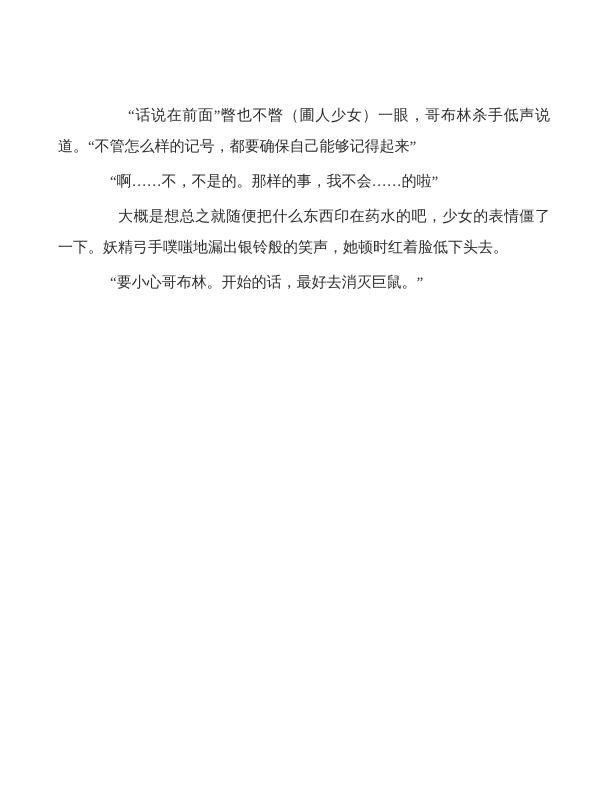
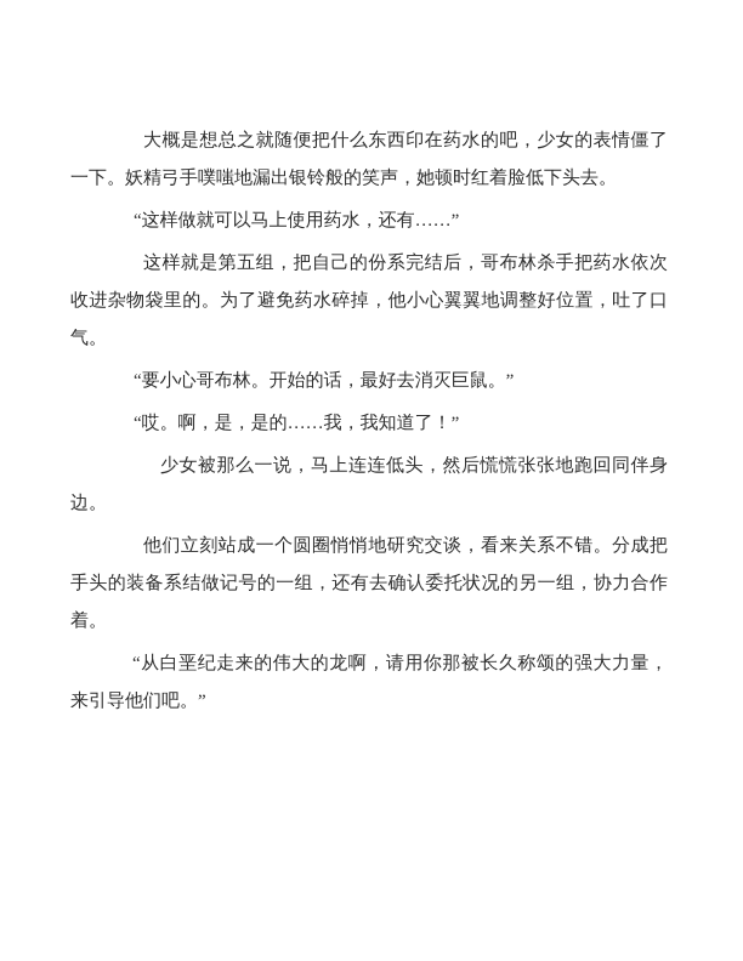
- “话说在前面”瞥也不瞥（圃人少女）一眼，哥布林杀手低声说道。“不管怎么样的记号，都要确保自己能够记得起来”
- “啊……不，不是的。那样的事，我不会……的啦”
  大概是想总之就随便把什么东西印在药水的吧，少女的表情僵了一下。妖精弓手噗嗤地漏出银铃般的笑声，她顿时红着脸低下头去。
+ “这样做就可以马上使用药水，还有……”
+ 这样就是第五组，把自己的份系完结后，哥布林杀手把药水依次收进杂物袋里的。为了避免药水碎掉，他小心翼翼地调整好位置，吐了口气。
  “要小心哥布林。开始的话，最好去消灭巨鼠。”
+ “哎。啊，是，是的……我，我知道了！”
+ 少女被那么一说，马上连连低头，然后慌慌张张地跑回同伴身边。
+ 他们立刻站成一个圆圈悄悄地研究交谈，看来关系不错。分成把手头的装备系结做记号的一组，还有去确认委托状况的另一组，协力合作着。
+ “从白垩纪走来的伟大的龙啊，请用你那被长久称颂的强大力量，来引导他们吧。”
